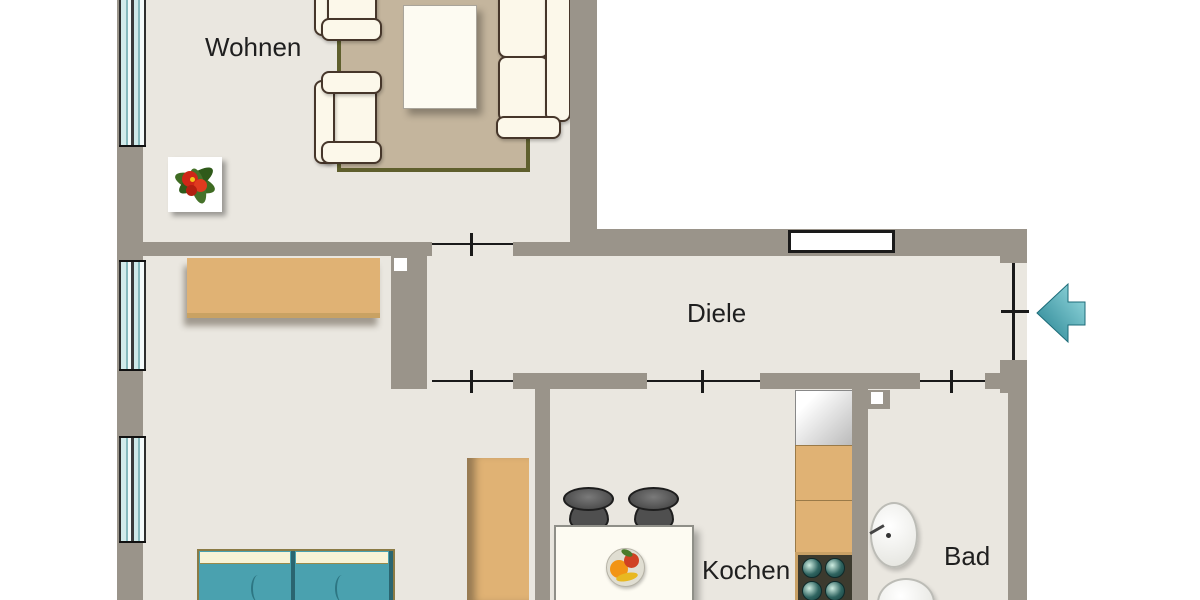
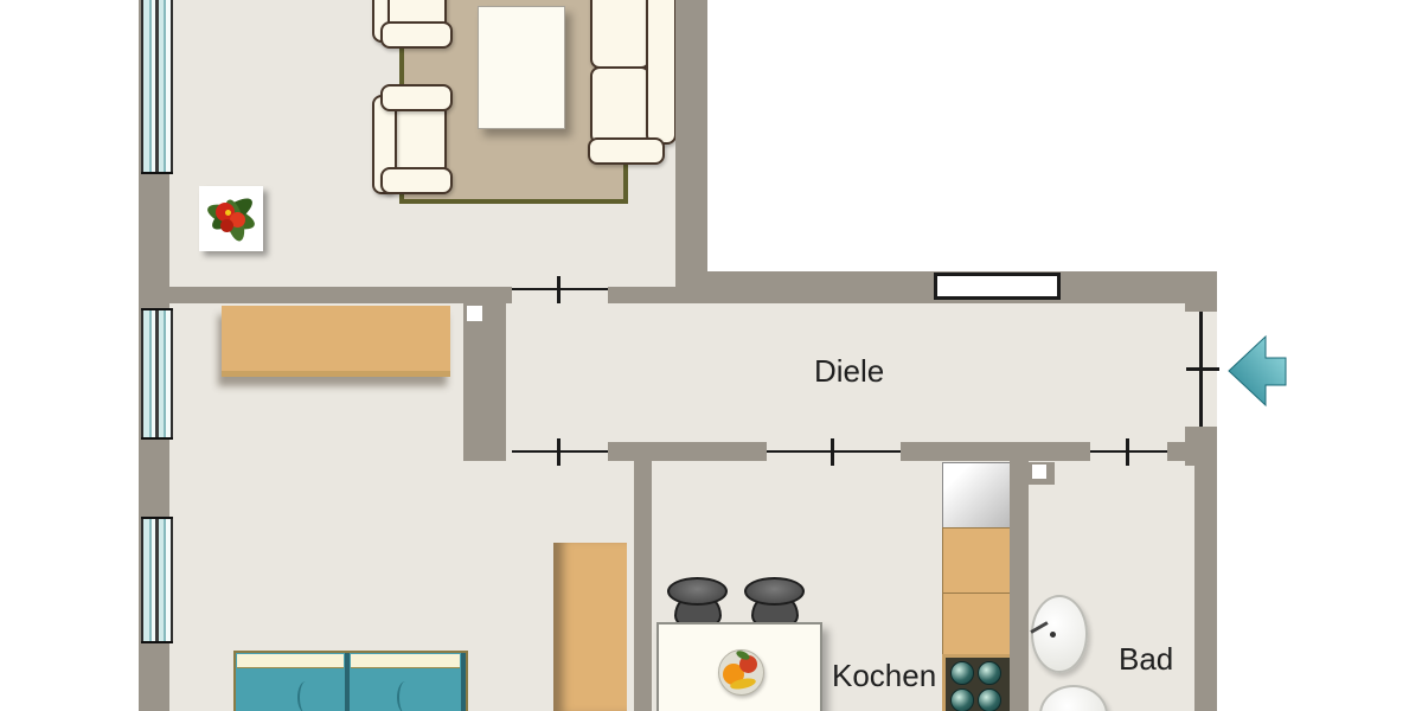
- Wohnen
  Diele
  Kochen
  Bad
